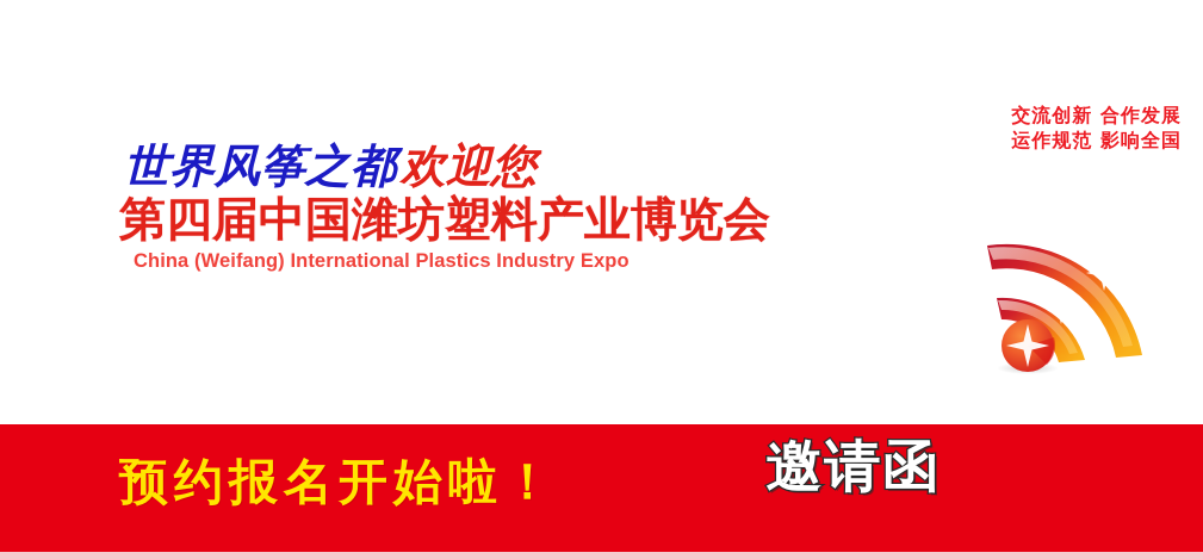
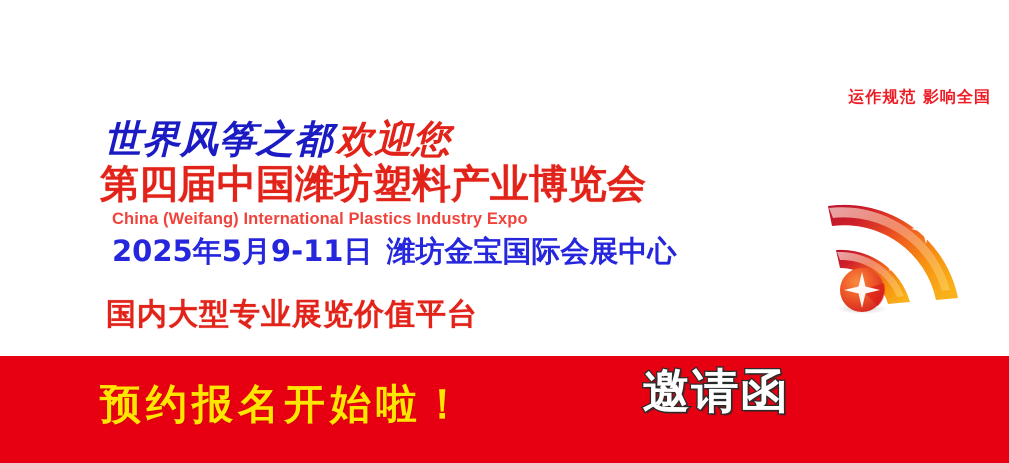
- 交流创新 合作发展
  运作规范 影响全国
  世界风筝之都欢迎您
  第四届中国潍坊塑料产业博览会
  China (Weifang) International Plastics Industry Expo
+ 2025年5月9-11日 潍坊金宝国际会展中心
+ 国内大型专业展览价值平台
  预约报名开始啦！
  邀请函
